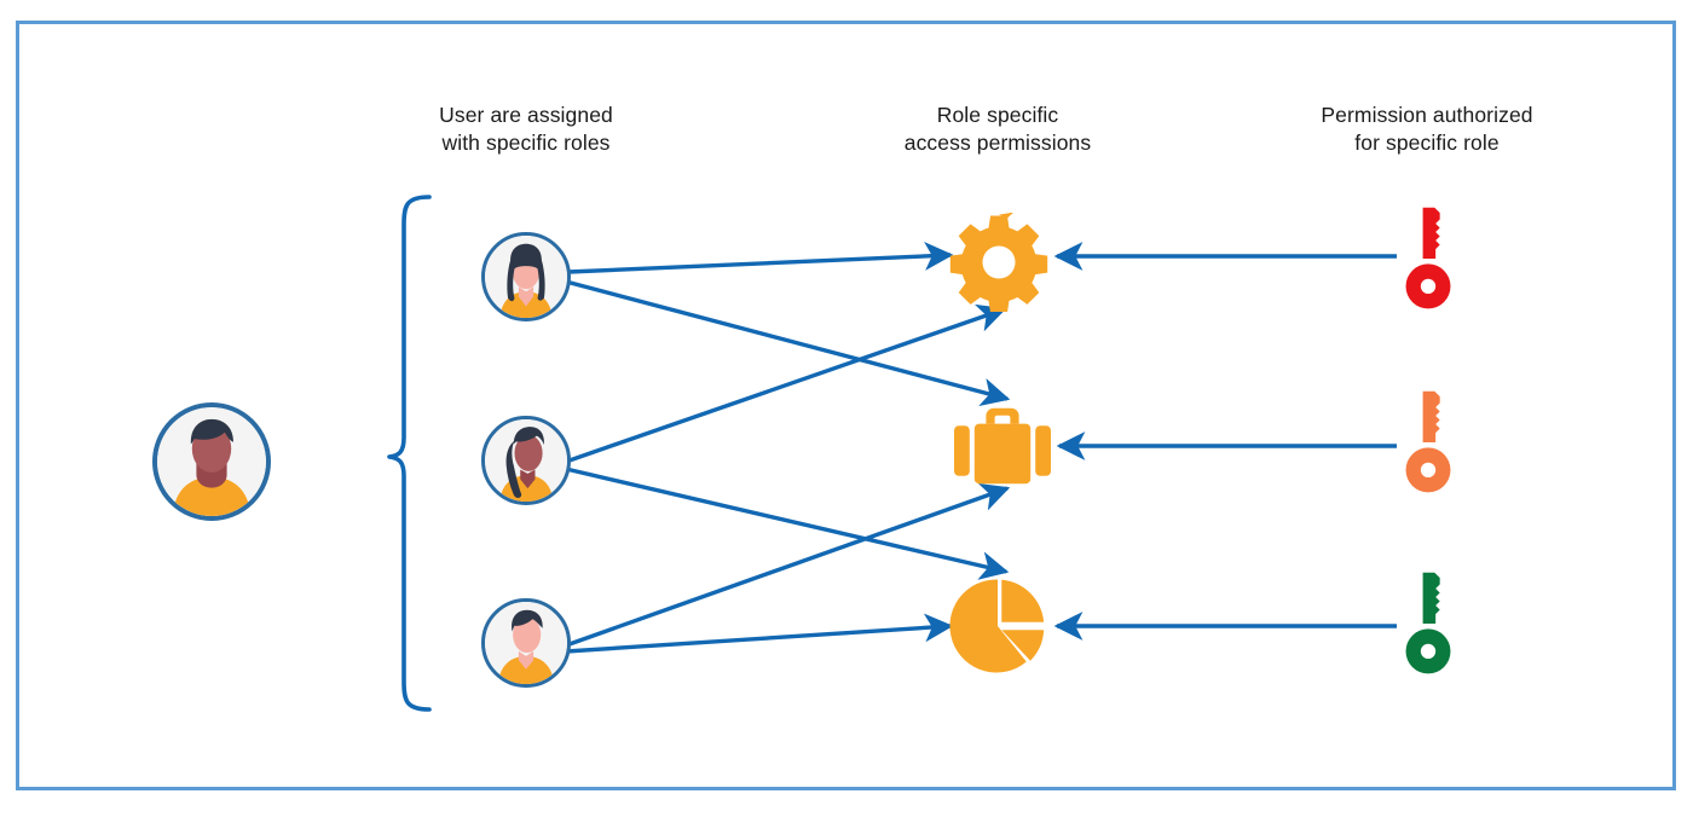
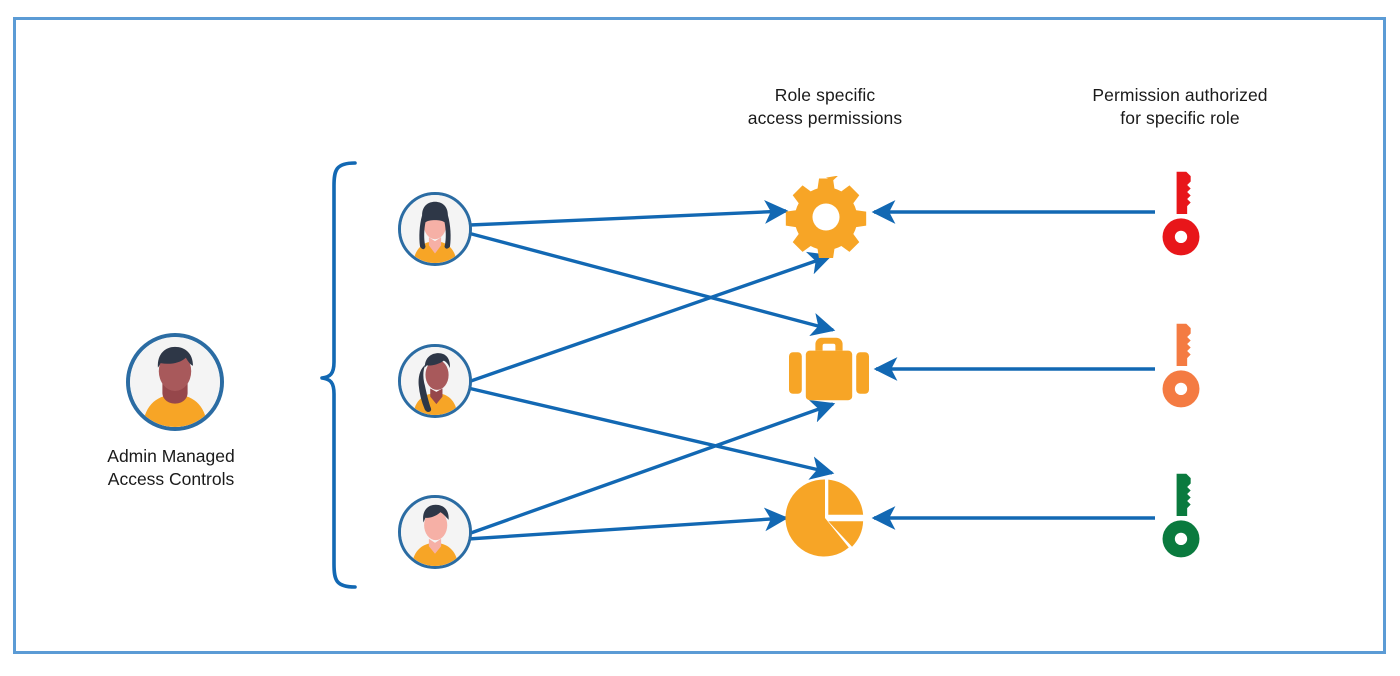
- User are assigned
- with specific roles
  Role specific
  access permissions
  Permission authorized
  for specific role
+ Admin Managed
+ Access Controls
